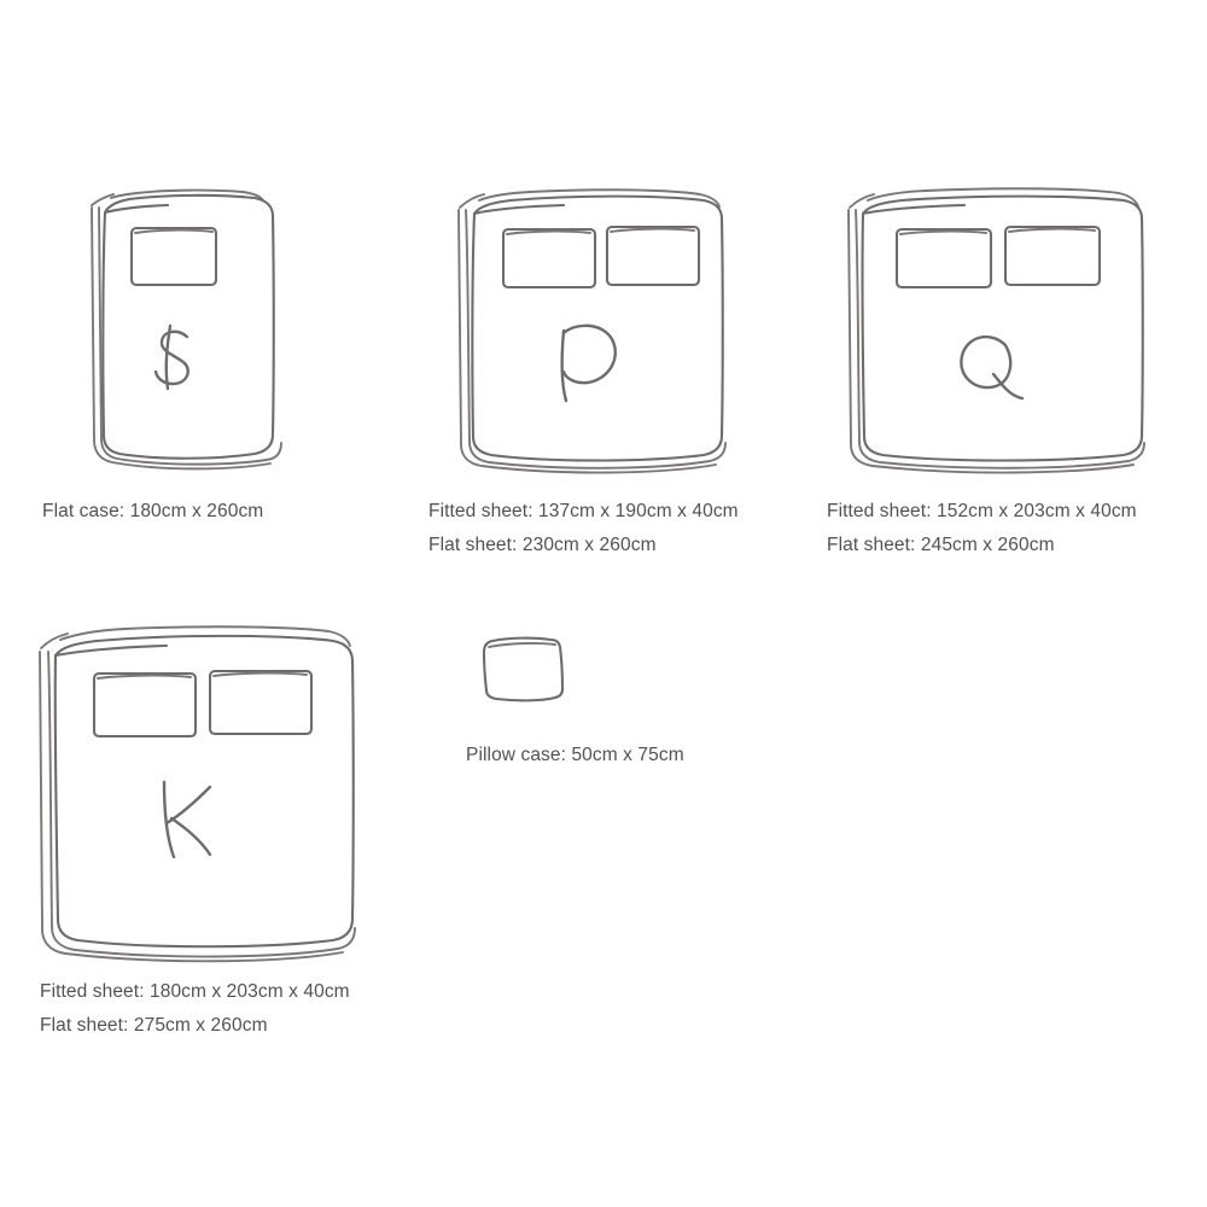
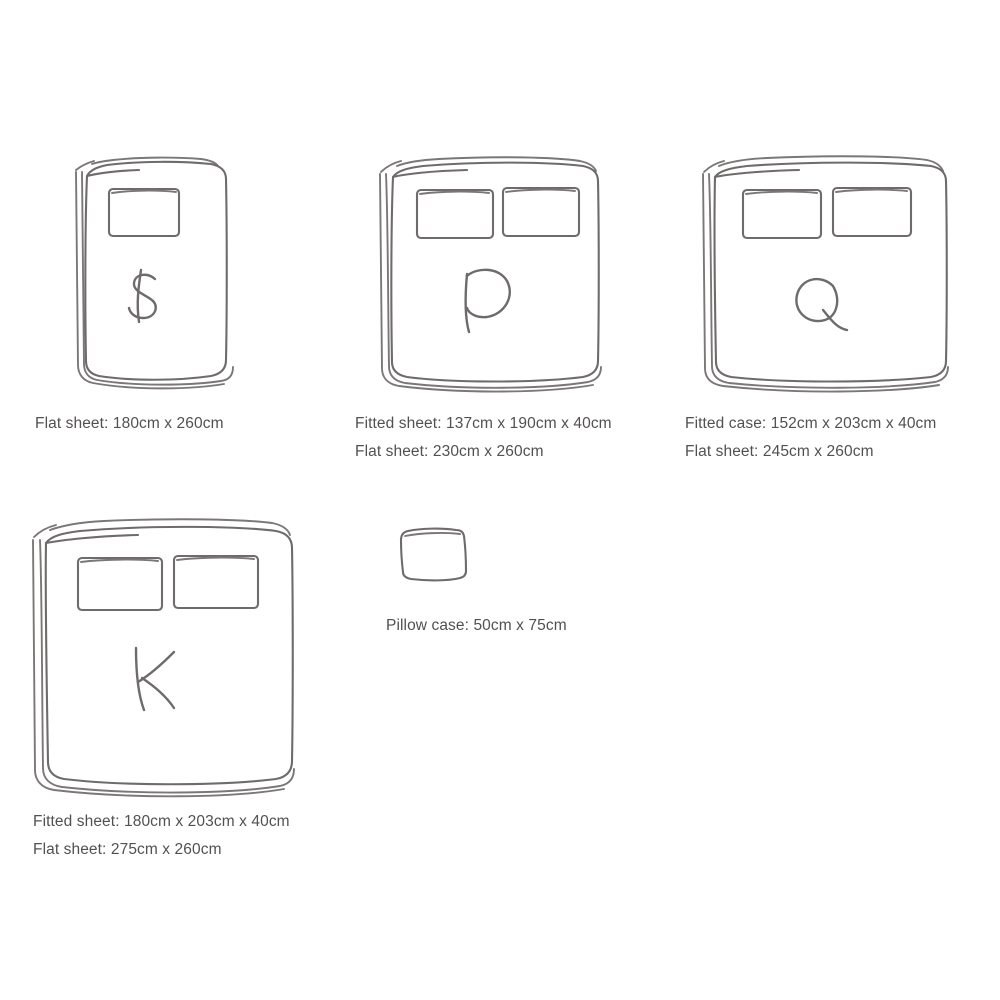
- Flat case: 180cm x 260cm
+ Flat sheet: 180cm x 260cm
  Fitted sheet: 137cm x 190cm x 40cm
  Flat sheet: 230cm x 260cm
- Fitted sheet: 152cm x 203cm x 40cm
+ Fitted case: 152cm x 203cm x 40cm
  Flat sheet: 245cm x 260cm
  Fitted sheet: 180cm x 203cm x 40cm
  Flat sheet: 275cm x 260cm
  Pillow case: 50cm x 75cm
